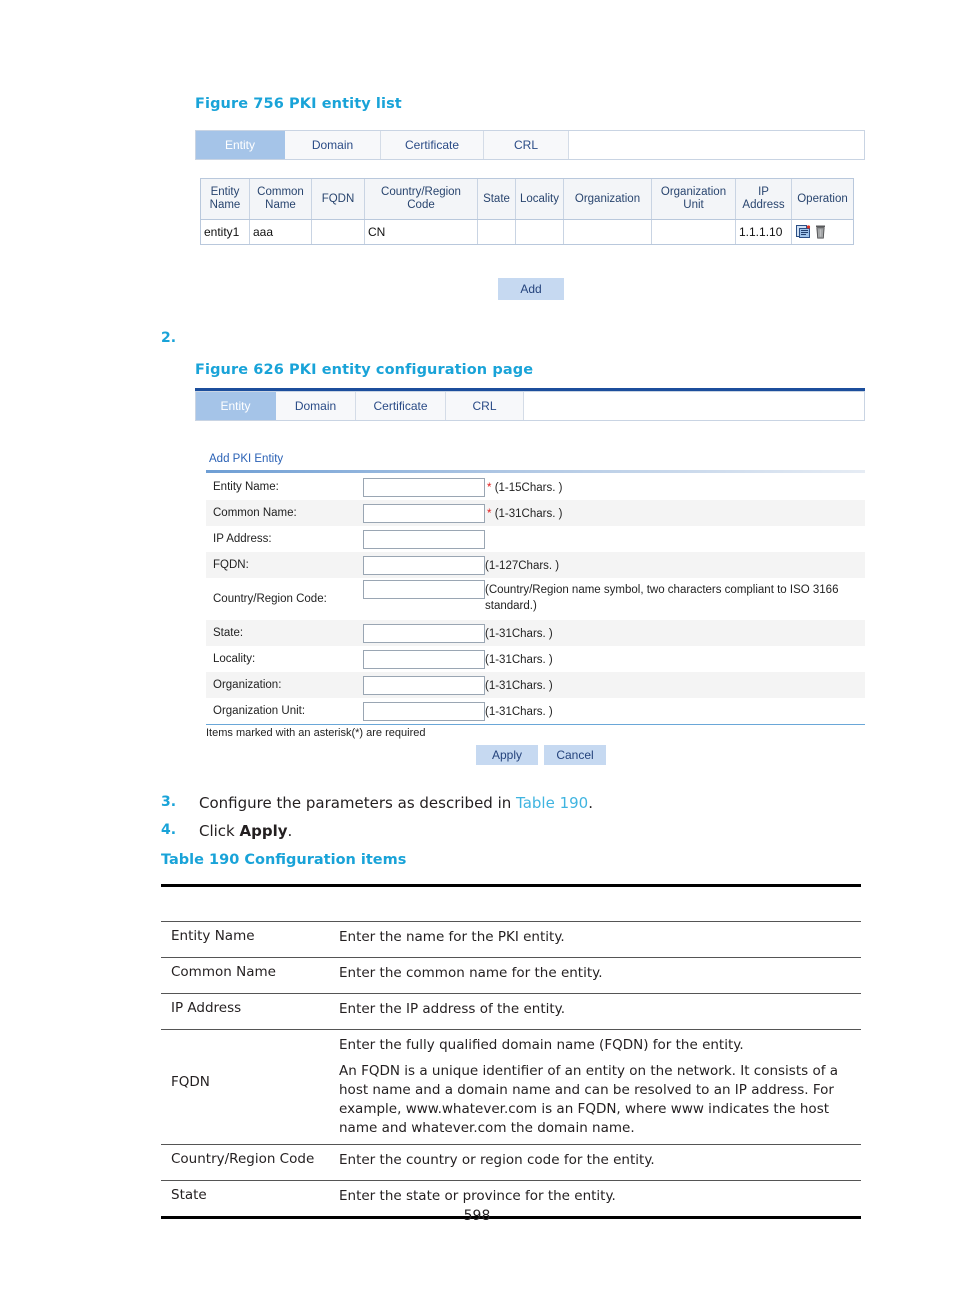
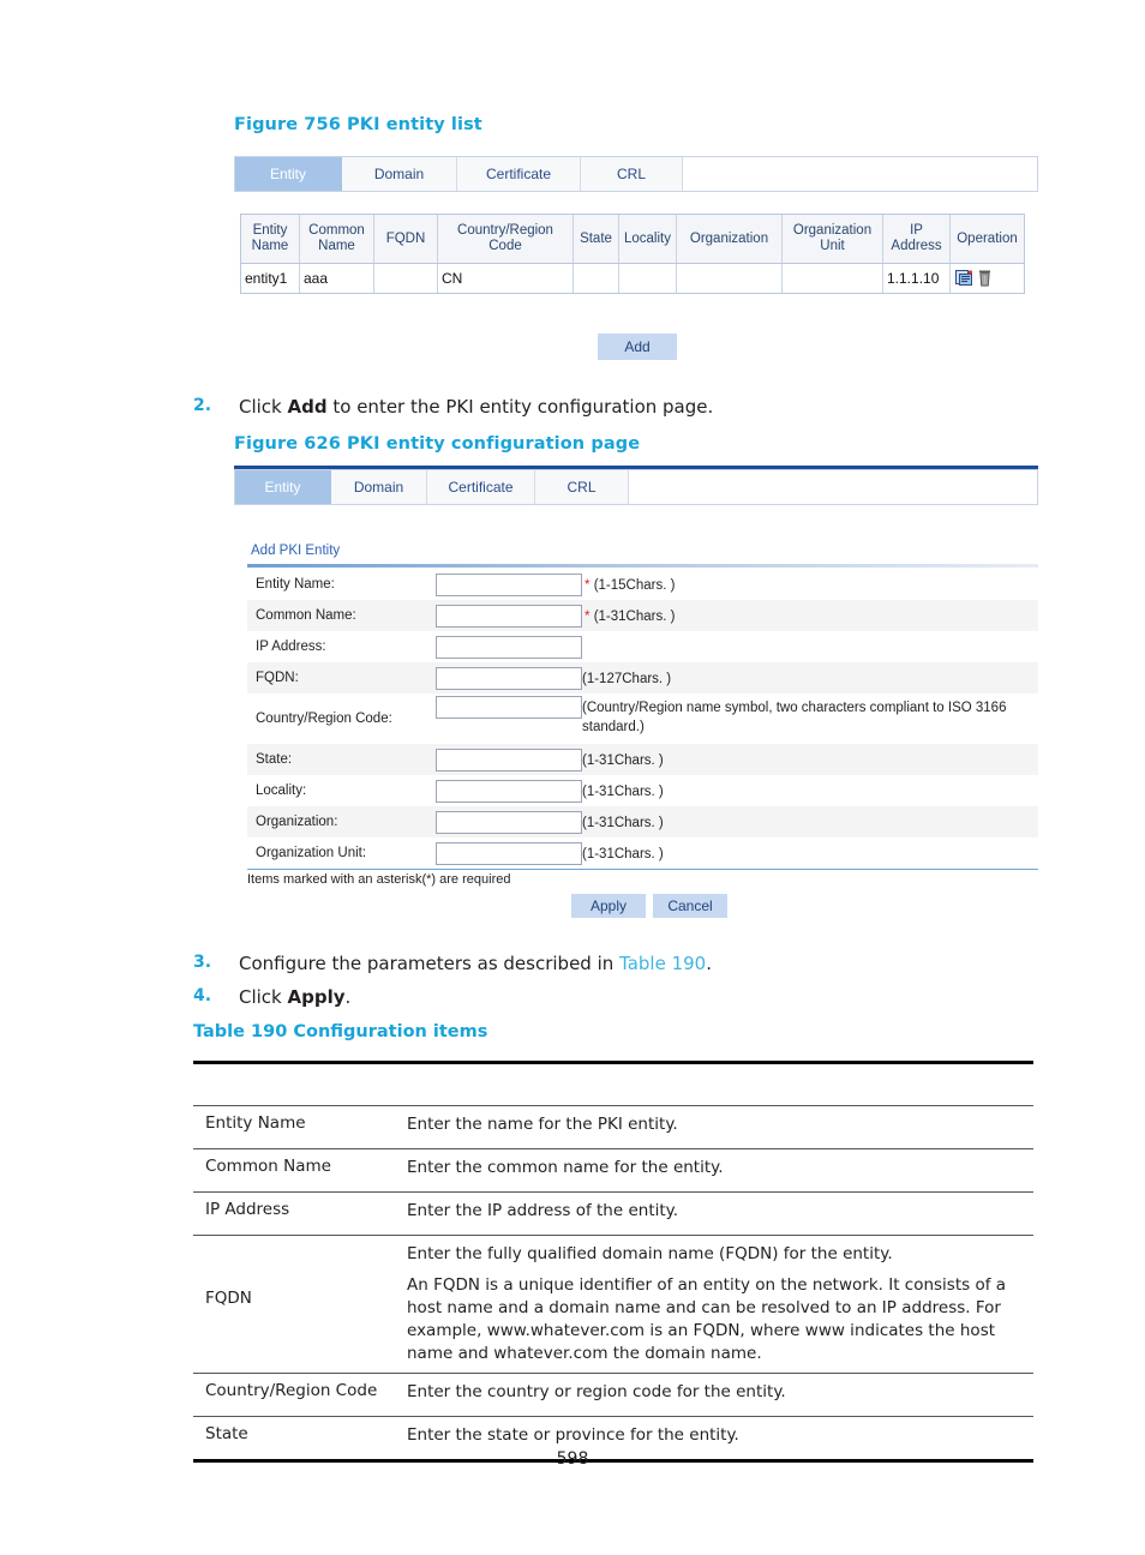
  Figure 756 PKI entity list
  Entity
  Domain
  Certificate
  CRL
  Entity Name
  Common Name
  FQDN
  Country/Region Code
  State
  Locality
  Organization
  Organization Unit
  IP Address
  Operation
  entity1
  aaa
  CN
  1.1.1.10
  Add
  2.
+ Click Add to enter the PKI entity configuration page.
  Figure 626 PKI entity configuration page
  Entity
  Domain
  Certificate
  CRL
  Add PKI Entity
  Entity Name:
  Common Name:
  IP Address:
  FQDN:
  Country/Region Code:
  State:
  Locality:
  Organization:
  Organization Unit:
  * (1-15Chars. )
  * (1-31Chars. )
  (1-127Chars. )
  (Country/Region name symbol, two characters compliant to ISO 3166 standard.)
  (1-31Chars. )
  (1-31Chars. )
  (1-31Chars. )
  (1-31Chars. )
  Items marked with an asterisk(*) are required
  Apply
  Cancel
  3.
  Configure the parameters as described in Table 190.
  4.
  Click Apply.
  Table 190 Configuration items
  Entity Name
  Enter the name for the PKI entity.
  Common Name
  Enter the common name for the entity.
  IP Address
  Enter the IP address of the entity.
  FQDN
  Enter the fully qualified domain name (FQDN) for the entity.
  An FQDN is a unique identifier of an entity on the network. It consists of a host name and a domain name and can be resolved to an IP address. For example, www.whatever.com is an FQDN, where www indicates the host name and whatever.com the domain name.
  Country/Region Code
  Enter the country or region code for the entity.
  State
  Enter the state or province for the entity.
  598
